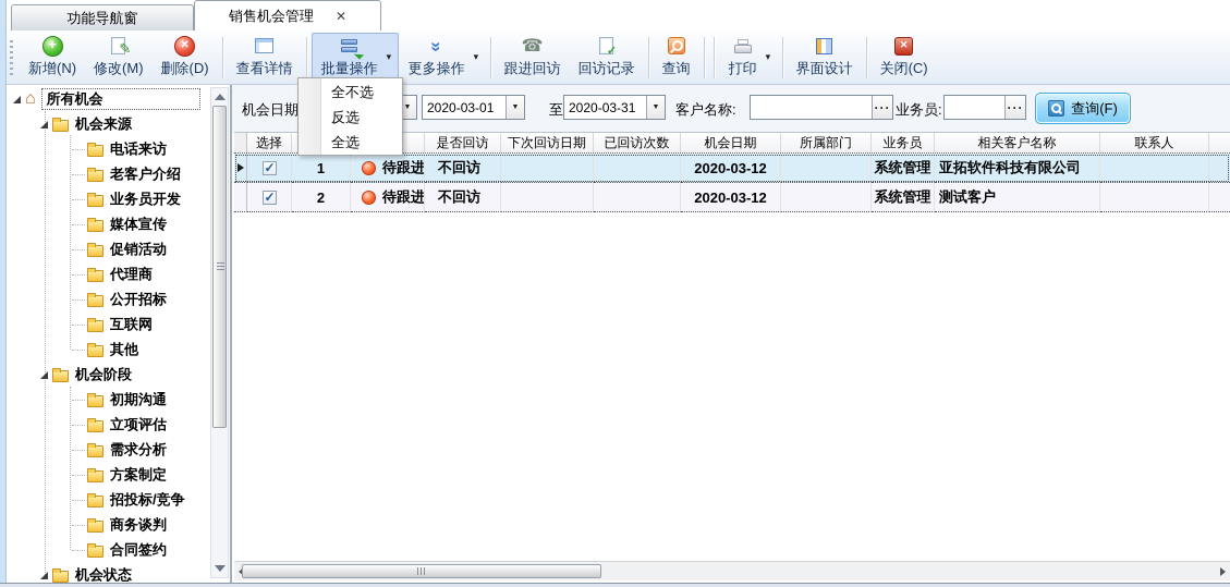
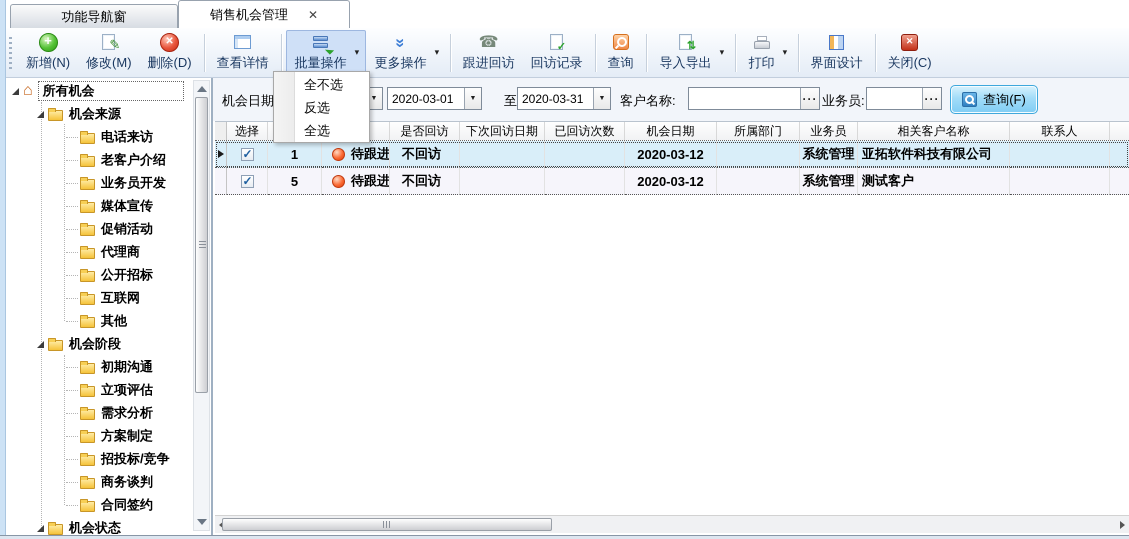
  功能导航窗
  销售机会管理
  ✕
  新增(N)
  修改(M)
  删除(D)
  查看详情
  批量操作
  更多操作
  跟进回访
  回访记录
  查询
+ 导入导出
  打印
  界面设计
  关闭(C)
  ⌂
  所有机会
  机会来源
  电话来访
  老客户介绍
  业务员开发
  媒体宣传
  促销活动
  代理商
  公开招标
  互联网
  其他
  机会阶段
  初期沟通
  立项评估
  需求分析
  方案制定
  招投标/竞争
  商务谈判
  合同签约
  机会状态
  机会日期
  2020-03-01
  至
  2020-03-31
  客户名称:
  业务员:
  查询(F)
  选择
  是否回访
  下次回访日期
  已回访次数
  机会日期
  所属部门
  业务员
  相关客户名称
  联系人
  1
  待跟进
  不回访
  2020-03-12
  系统管理
  亚拓软件科技有限公司
- 2
+ 5
  待跟进
  不回访
  2020-03-12
  系统管理
  测试客户
  全不选
  反选
  全选
